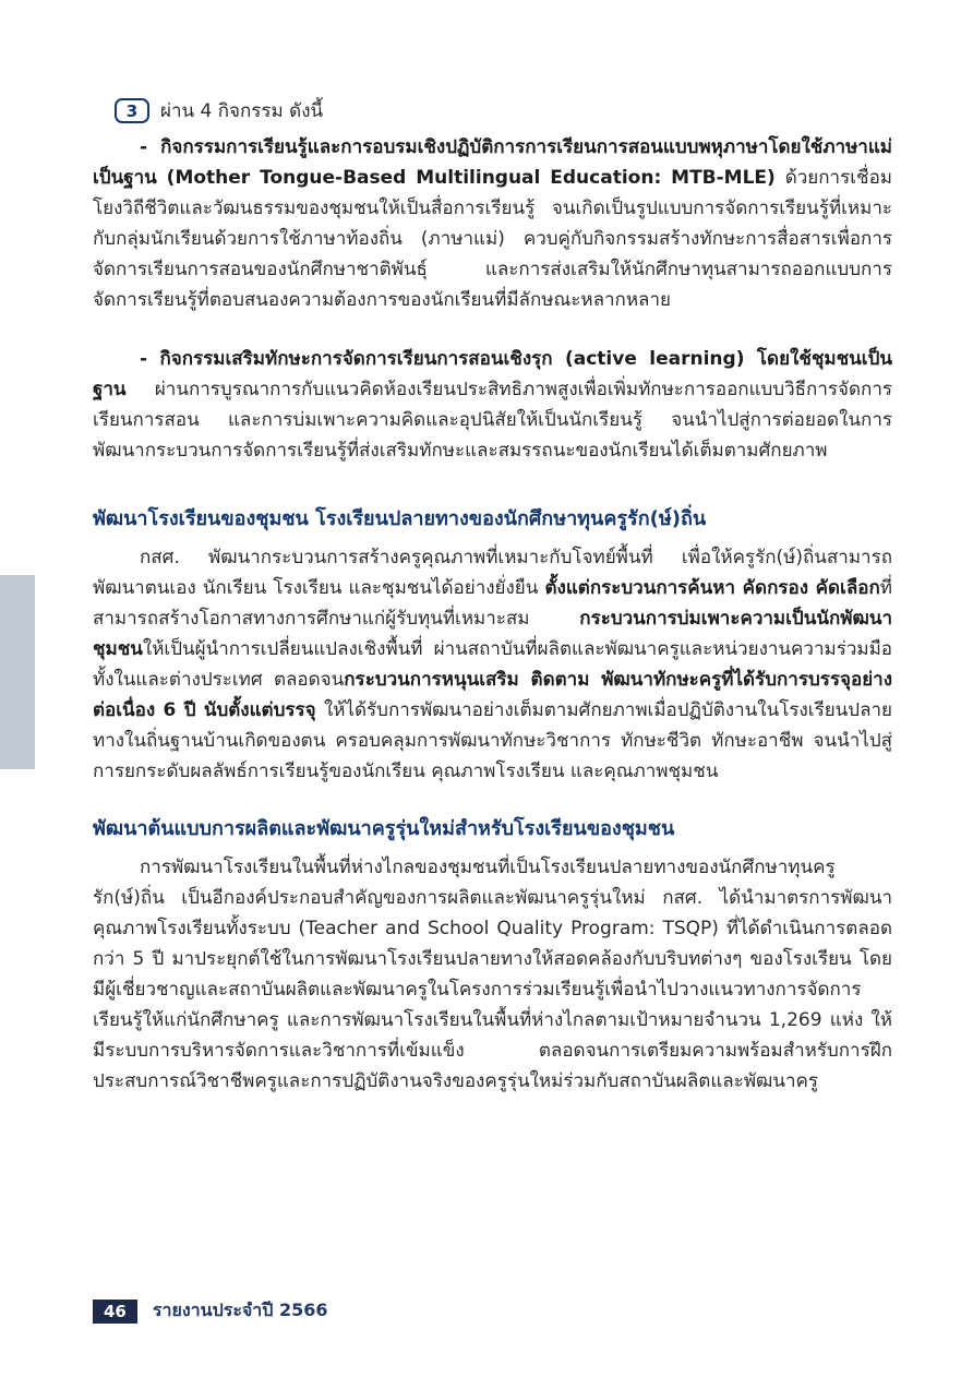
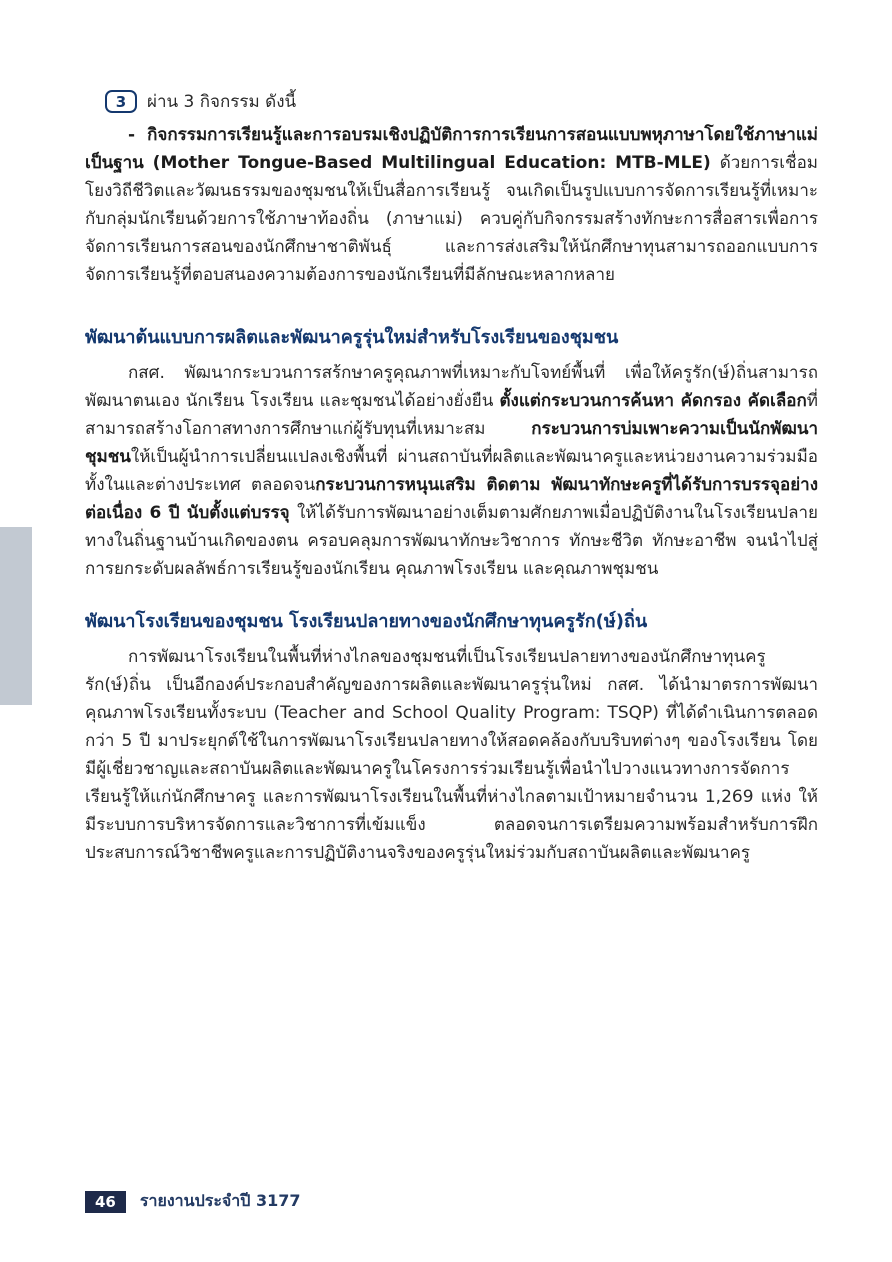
  3
- ผ่าน 4 กิจกรรม ดังนี้
+ ผ่าน 3 กิจกรรม ดังนี้
  - กิจกรรมการเรียนรู้และการอบรมเชิงปฏิบัติการการเรียนการสอนแบบพหุภาษาโดยใช้ภาษาแม่เป็นฐาน (Mother Tongue-Based Multilingual Education: MTB-MLE) ด้วยการเชื่อมโยงวิถีชีวิตและวัฒนธรรมของชุมชนให้เป็นสื่อการเรียนรู้ จนเกิดเป็นรูปแบบการจัดการเรียนรู้ที่เหมาะกับกลุ่มนักเรียนด้วยการใช้ภาษาท้องถิ่น (ภาษาแม่) ควบคู่กับกิจกรรมสร้างทักษะการสื่อสารเพื่อการจัดการเรียนการสอนของนักศึกษาชาติพันธุ์ และการส่งเสริมให้นักศึกษาทุนสามารถออกแบบการจัดการเรียนรู้ที่ตอบสนองความต้องการของนักเรียนที่มีลักษณะหลากหลาย
- - กิจกรรมเสริมทักษะการจัดการเรียนการสอนเชิงรุก (active learning) โดยใช้ชุมชนเป็นฐาน ผ่านการบูรณาการกับแนวคิดห้องเรียนประสิทธิภาพสูงเพื่อเพิ่มทักษะการออกแบบวิธีการจัดการเรียนการสอน และการบ่มเพาะความคิดและอุปนิสัยให้เป็นนักเรียนรู้ จนนำไปสู่การต่อยอดในการพัฒนากระบวนการจัดการเรียนรู้ที่ส่งเสริมทักษะและสมรรถนะของนักเรียนได้เต็มตามศักยภาพ
- พัฒนาโรงเรียนของชุมชน โรงเรียนปลายทางของนักศึกษาทุนครูรัก(ษ์)ถิ่น
+ พัฒนาต้นแบบการผลิตและพัฒนาครูรุ่นใหม่สำหรับโรงเรียนของชุมชน
- กสศ. พัฒนากระบวนการสร้างครูคุณภาพที่เหมาะกับโจทย์พื้นที่ เพื่อให้ครูรัก(ษ์)ถิ่นสามารถพัฒนาตนเอง นักเรียน โรงเรียน และชุมชนได้อย่างยั่งยืน ตั้งแต่กระบวนการค้นหา คัดกรอง คัดเลือกที่สามารถสร้างโอกาสทางการศึกษาแก่ผู้รับทุนที่เหมาะสม กระบวนการบ่มเพาะความเป็นนักพัฒนาชุมชนให้เป็นผู้นำการเปลี่ยนแปลงเชิงพื้นที่ ผ่านสถาบันที่ผลิตและพัฒนาครูและหน่วยงานความร่วมมือทั้งในและต่างประเทศ ตลอดจนกระบวนการหนุนเสริม ติดตาม พัฒนาทักษะครูที่ได้รับการบรรจุอย่างต่อเนื่อง 6 ปี นับตั้งแต่บรรจุ ให้ได้รับการพัฒนาอย่างเต็มตามศักยภาพเมื่อปฏิบัติงานในโรงเรียนปลายทางในถิ่นฐานบ้านเกิดของตน ครอบคลุมการพัฒนาทักษะวิชาการ ทักษะชีวิต ทักษะอาชีพ จนนำไปสู่การยกระดับผลลัพธ์การเรียนรู้ของนักเรียน คุณภาพโรงเรียน และคุณภาพชุมชน
+ กสศ. พัฒนากระบวนการสร้กษาครูคุณภาพที่เหมาะกับโจทย์พื้นที่ เพื่อให้ครูรัก(ษ์)ถิ่นสามารถพัฒนาตนเอง นักเรียน โรงเรียน และชุมชนได้อย่างยั่งยืน ตั้งแต่กระบวนการค้นหา คัดกรอง คัดเลือกที่สามารถสร้างโอกาสทางการศึกษาแก่ผู้รับทุนที่เหมาะสม กระบวนการบ่มเพาะความเป็นนักพัฒนาชุมชนให้เป็นผู้นำการเปลี่ยนแปลงเชิงพื้นที่ ผ่านสถาบันที่ผลิตและพัฒนาครูและหน่วยงานความร่วมมือทั้งในและต่างประเทศ ตลอดจนกระบวนการหนุนเสริม ติดตาม พัฒนาทักษะครูที่ได้รับการบรรจุอย่างต่อเนื่อง 6 ปี นับตั้งแต่บรรจุ ให้ได้รับการพัฒนาอย่างเต็มตามศักยภาพเมื่อปฏิบัติงานในโรงเรียนปลายทางในถิ่นฐานบ้านเกิดของตน ครอบคลุมการพัฒนาทักษะวิชาการ ทักษะชีวิต ทักษะอาชีพ จนนำไปสู่การยกระดับผลลัพธ์การเรียนรู้ของนักเรียน คุณภาพโรงเรียน และคุณภาพชุมชน
- พัฒนาต้นแบบการผลิตและพัฒนาครูรุ่นใหม่สำหรับโรงเรียนของชุมชน
+ พัฒนาโรงเรียนของชุมชน โรงเรียนปลายทางของนักศึกษาทุนครูรัก(ษ์)ถิ่น
  การพัฒนาโรงเรียนในพื้นที่ห่างไกลของชุมชนที่เป็นโรงเรียนปลายทางของนักศึกษาทุนครูรัก(ษ์)ถิ่น เป็นอีกองค์ประกอบสำคัญของการผลิตและพัฒนาครูรุ่นใหม่ กสศ. ได้นำมาตรการพัฒนาคุณภาพโรงเรียนทั้งระบบ (Teacher and School Quality Program: TSQP) ที่ได้ดำเนินการตลอดกว่า 5 ปี มาประยุกต์ใช้ในการพัฒนาโรงเรียนปลายทางให้สอดคล้องกับบริบทต่างๆ ของโรงเรียน โดยมีผู้เชี่ยวชาญและสถาบันผลิตและพัฒนาครูในโครงการร่วมเรียนรู้เพื่อนำไปวางแนวทางการจัดการเรียนรู้ให้แก่นักศึกษาครู และการพัฒนาโรงเรียนในพื้นที่ห่างไกลตามเป้าหมายจำนวน 1,269 แห่ง ให้มีระบบการบริหารจัดการและวิชาการที่เข้มแข็ง ตลอดจนการเตรียมความพร้อมสำหรับการฝึกประสบการณ์วิชาชีพครูและการปฏิบัติงานจริงของครูรุ่นใหม่ร่วมกับสถาบันผลิตและพัฒนาครู
  46
- รายงานประจำปี 2566
+ รายงานประจำปี 3177
